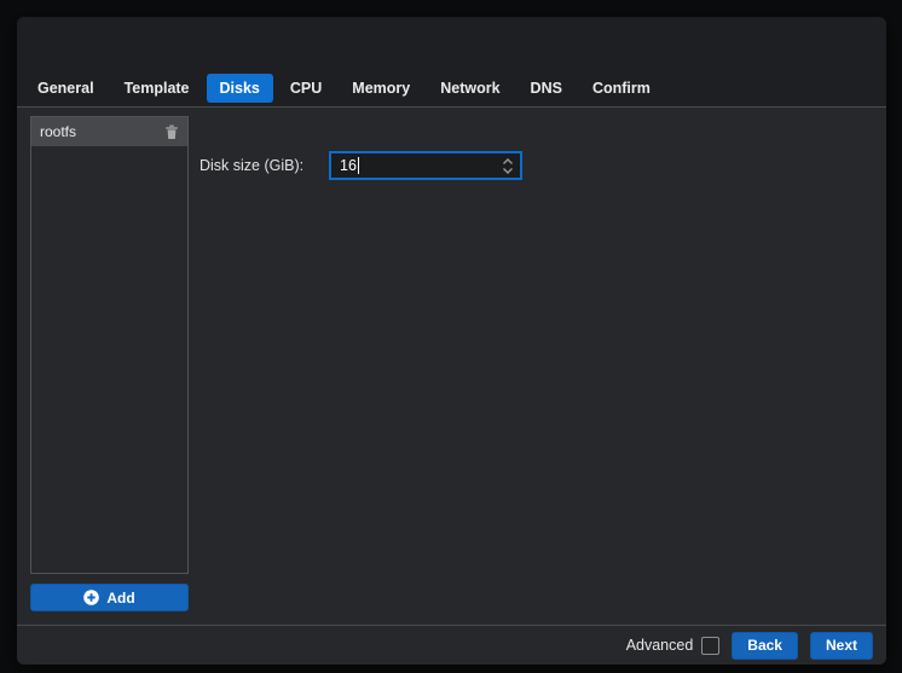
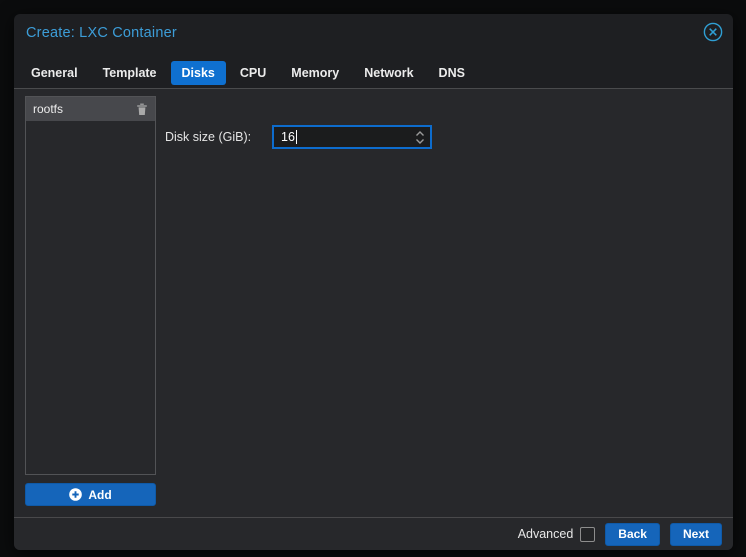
+ Create: LXC Container
  General
  Template
  Disks
  CPU
  Memory
  Network
  DNS
- Confirm
  rootfs
  Add
  Disk size (GiB):
  16
  Advanced
  Back
  Next
